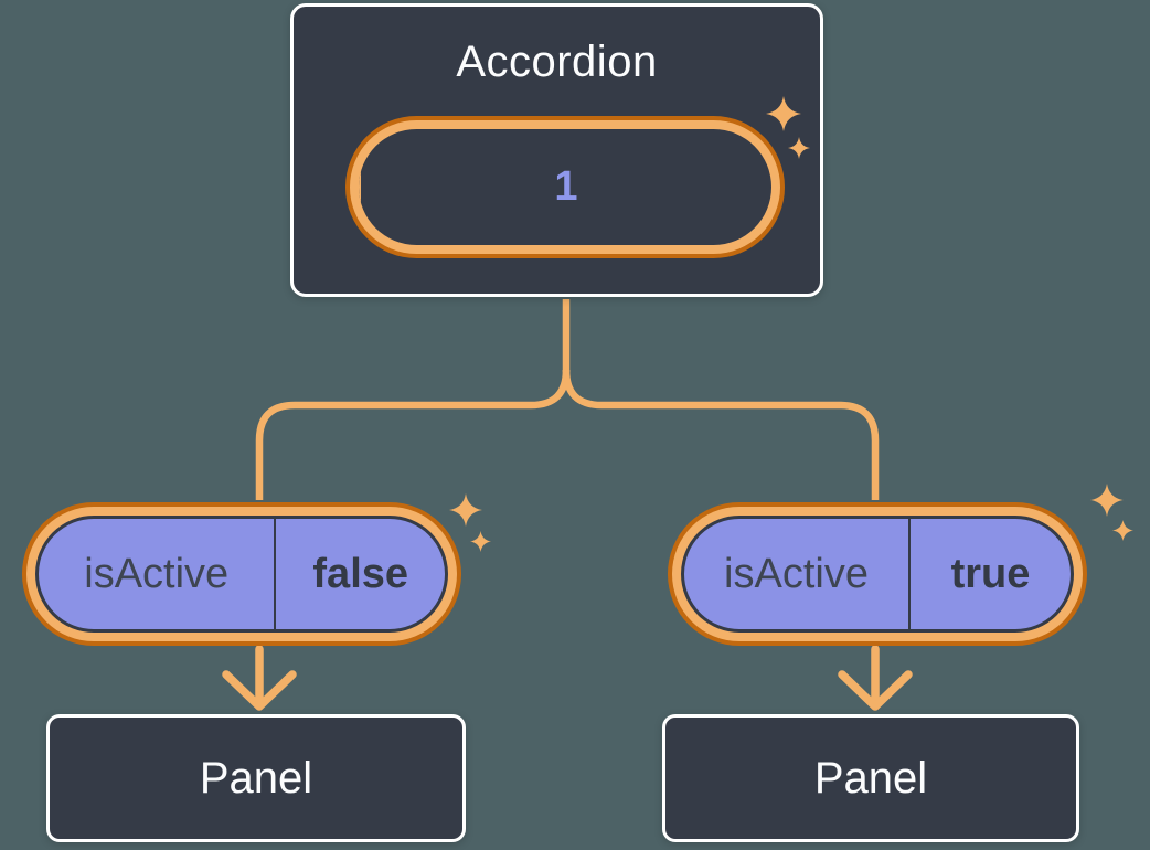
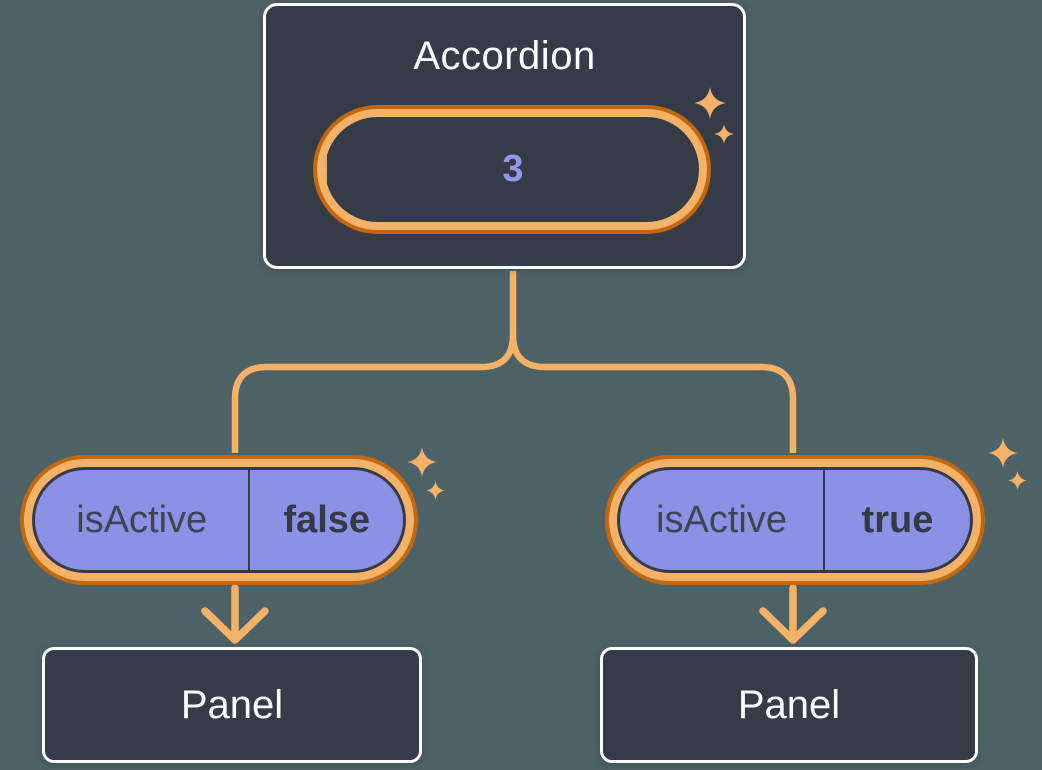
  Accordion
- 1
+ 3
  isActive
  false
  isActive
  true
  Panel
  Panel
